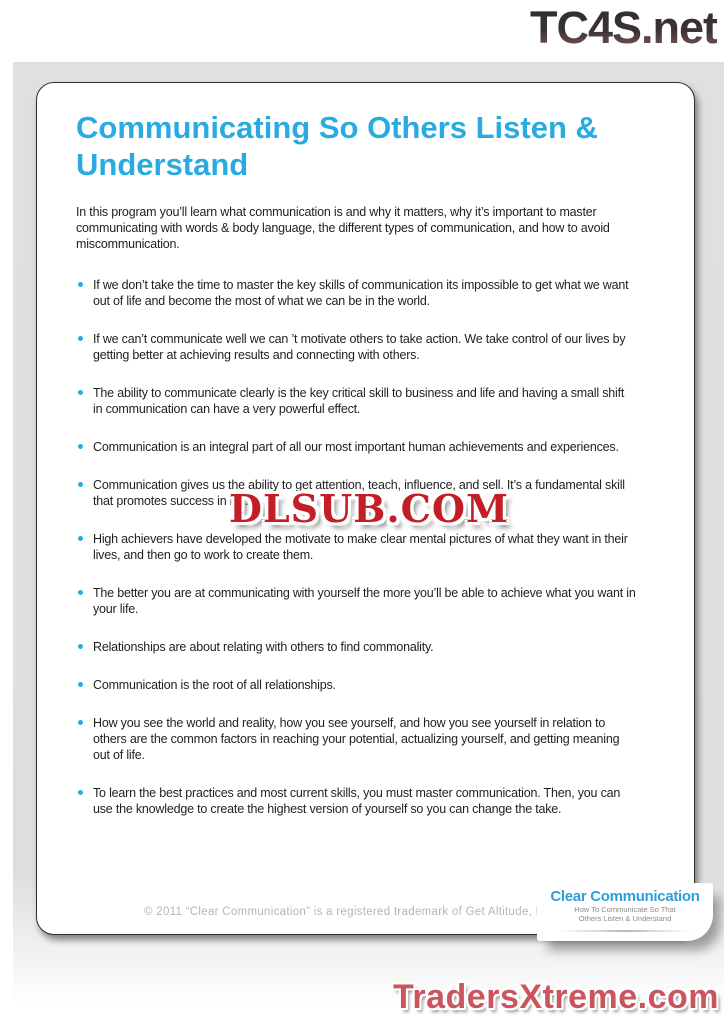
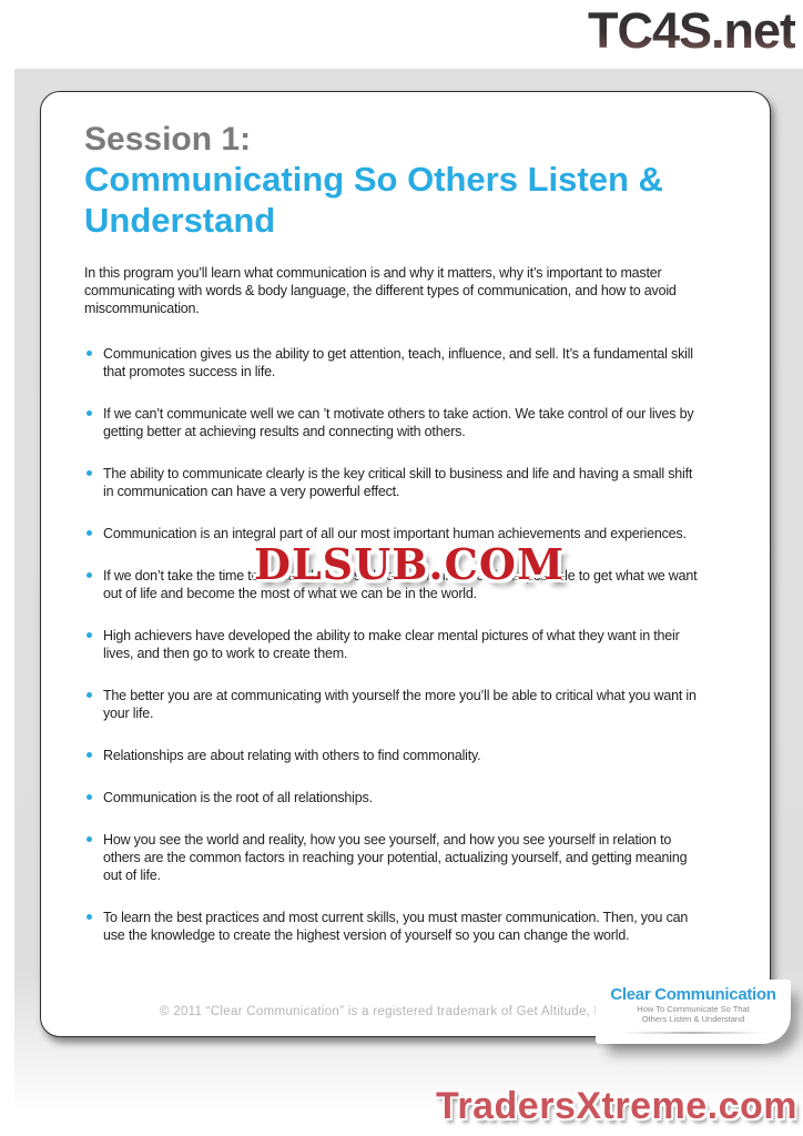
  TC4S.net
+ Session 1:
  Communicating So Others Listen & Understand
  In this program you’ll learn what communication is and why it matters, why it’s important to master communicating with words & body language, the different types of communication, and how to avoid miscommunication.
- If we don’t take the time to master the key skills of communication its impossible to get what we want out of life and become the most of what we can be in the world.
+ Communication gives us the ability to get attention, teach, influence, and sell. It’s a fundamental skill that promotes success in life.
  If we can’t communicate well we can ’t motivate others to take action. We take control of our lives by getting better at achieving results and connecting with others.
  The ability to communicate clearly is the key critical skill to business and life and having a small shift in communication can have a very powerful effect.
  Communication is an integral part of all our most important human achievements and experiences.
- Communication gives us the ability to get attention, teach, influence, and sell. It’s a fundamental skill that promotes success in life.
+ If we don’t take the time to master the key skills of communication its impossible to get what we want out of life and become the most of what we can be in the world.
- High achievers have developed the motivate to make clear mental pictures of what they want in their lives, and then go to work to create them.
+ High achievers have developed the ability to make clear mental pictures of what they want in their lives, and then go to work to create them.
- The better you are at communicating with yourself the more you’ll be able to achieve what you want in your life.
+ The better you are at communicating with yourself the more you’ll be able to critical what you want in your life.
  Relationships are about relating with others to find commonality.
  Communication is the root of all relationships.
  How you see the world and reality, how you see yourself, and how you see yourself in relation to others are the common factors in reaching your potential, actualizing yourself, and getting meaning out of life.
- To learn the best practices and most current skills, you must master communication. Then, you can use the knowledge to create the highest version of yourself so you can change the take.
+ To learn the best practices and most current skills, you must master communication. Then, you can use the knowledge to create the highest version of yourself so you can change the world.
  © 2011 “Clear Communication” is a registered trademark of Get Altitude,
  Clear Communication
  How To Communicate So That
  Others Listen & Understand
  DLSUB.COM
  TradersXtreme.com
